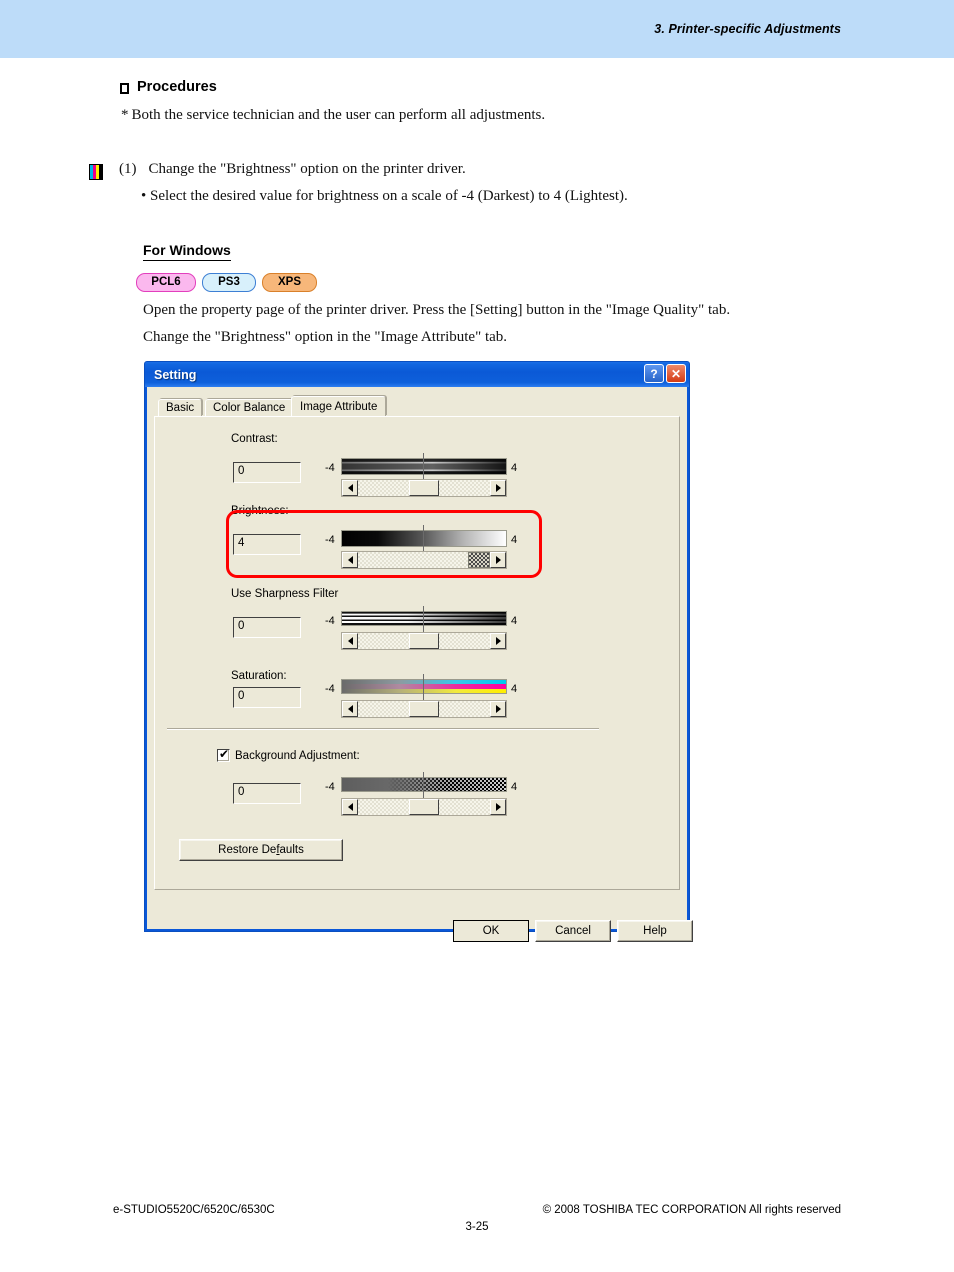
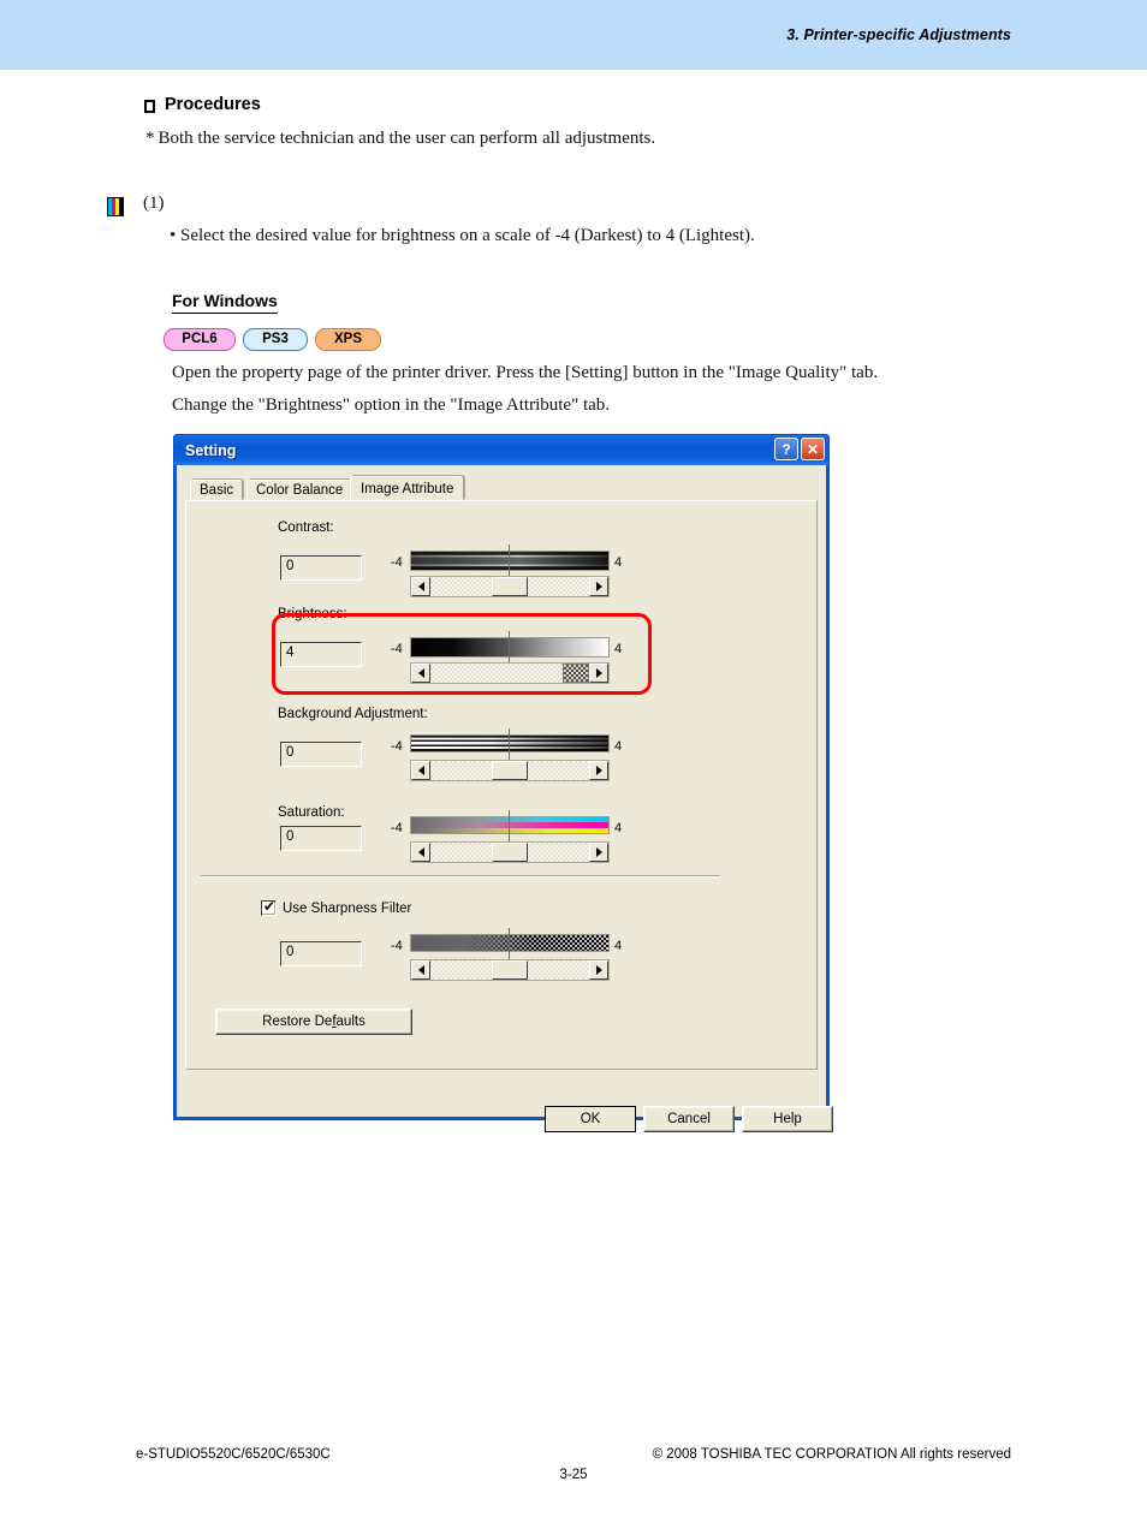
  3. Printer-specific Adjustments
  Procedures
  * Both the service technician and the user can perform all adjustments.
  (1)
- Change the "Brightness" option on the printer driver.
  • Select the desired value for brightness on a scale of -4 (Darkest) to 4 (Lightest).
  For Windows
  PCL6
  PS3
  XPS
  Open the property page of the printer driver. Press the [Setting] button in the "Image Quality" tab.
  Change the "Brightness" option in the "Image Attribute" tab.
  Setting
  ?
  ✕
  Basic
  Color Balance
  Image Attribute
  Contrast:
  0
  -4
  4
  Brightness:
  4
  -4
  4
- Use Sharpness Filter
+ Background Adjustment:
  0
  -4
  4
  Saturation:
  0
  -4
  4
- Background Adjustment:
+ Use Sharpness Filter
  0
  -4
  4
  Restore Defaults
  OK
  Cancel
  Help
  e-STUDIO5520C/6520C/6530C
  © 2008 TOSHIBA TEC CORPORATION All rights reserved
  3-25
